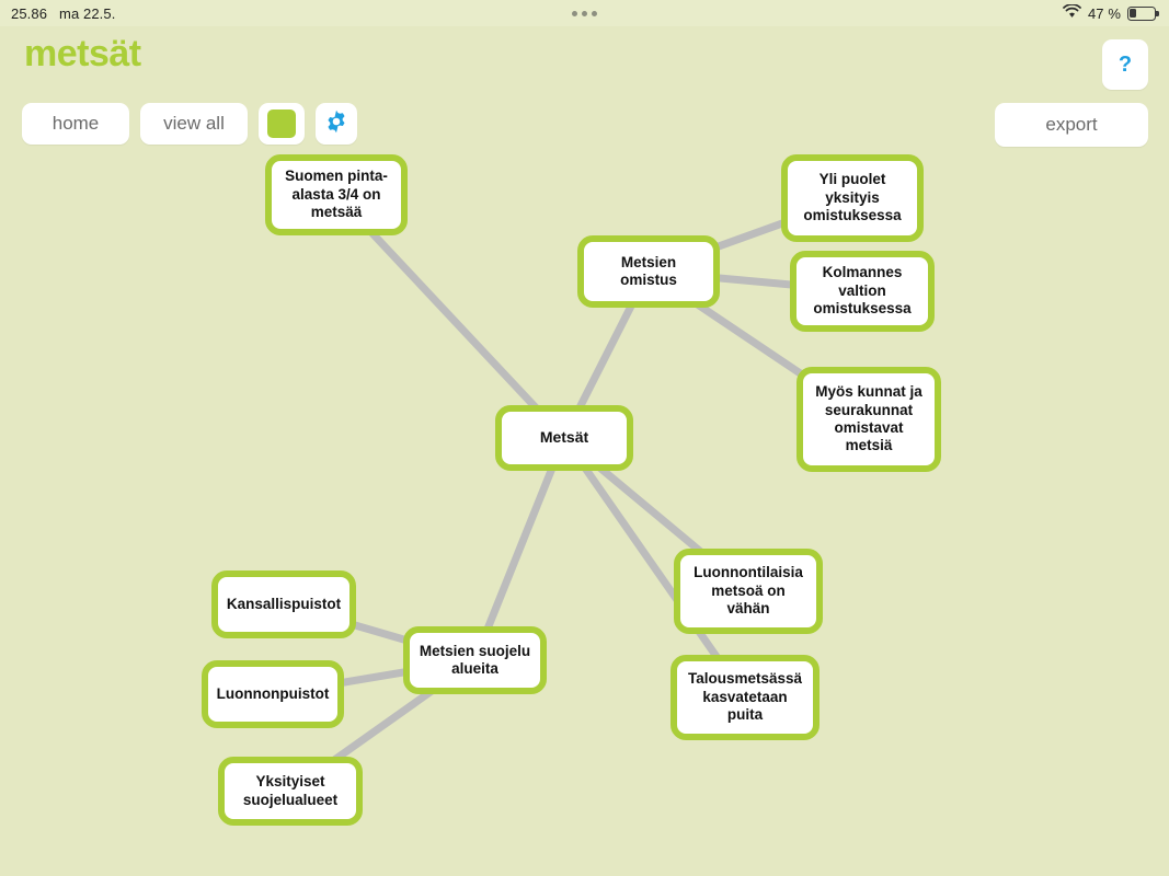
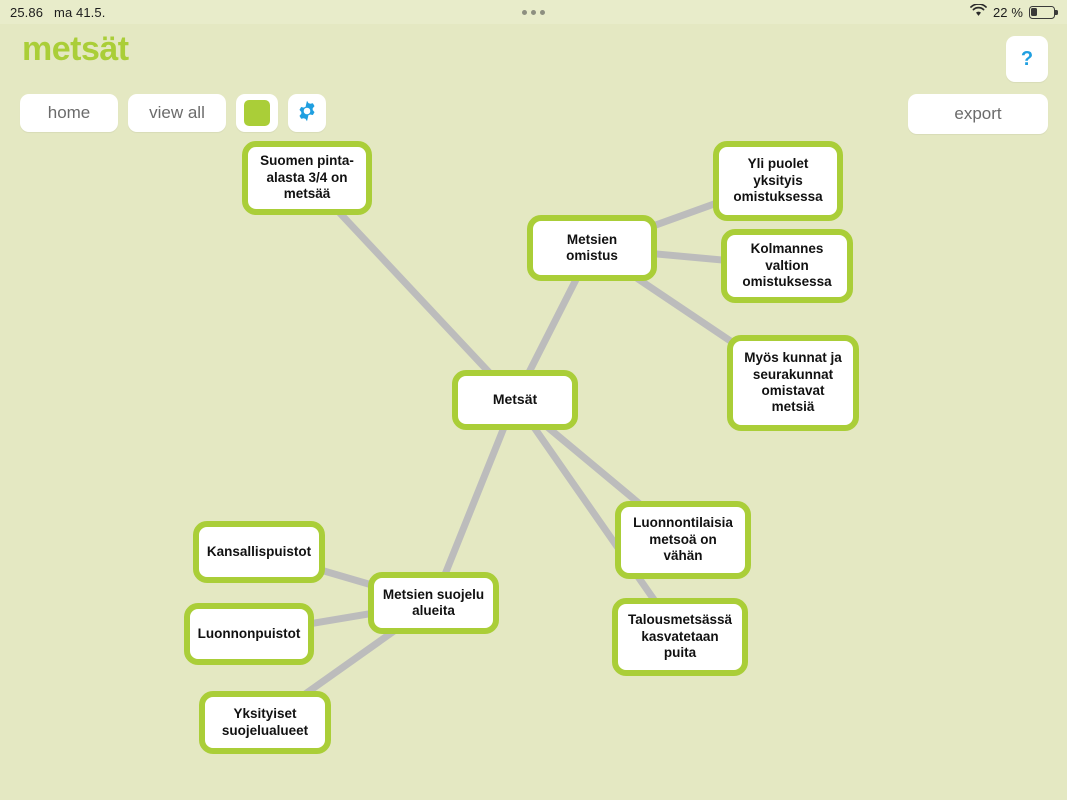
  25.86
- ma 22.5.
+ ma 41.5.
- 47 %
+ 22 %
  metsät
  home
  view all
  ?
  export
  Metsät
  Suomen pinta-
  alasta 3/4 on
  metsää
  Metsien
  omistus
  Yli puolet
  yksityis
  omistuksessa
  Kolmannes
  valtion
  omistuksessa
  Myös kunnat ja
  seurakunnat
  omistavat
  metsiä
  Metsien suojelu
  alueita
  Kansallispuistot
  Luonnonpuistot
  Yksityiset
  suojelualueet
  Luonnontilaisia
  metsoä on
  vähän
  Talousmetsässä
  kasvatetaan
  puita
